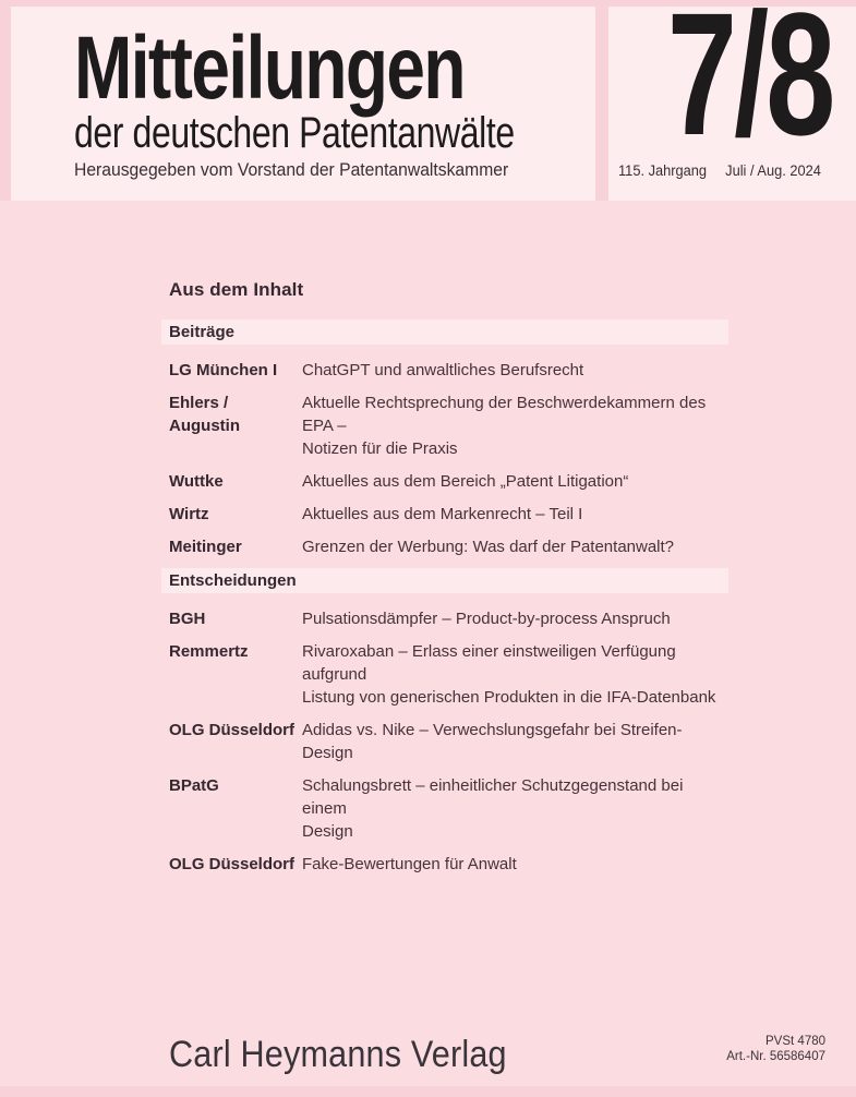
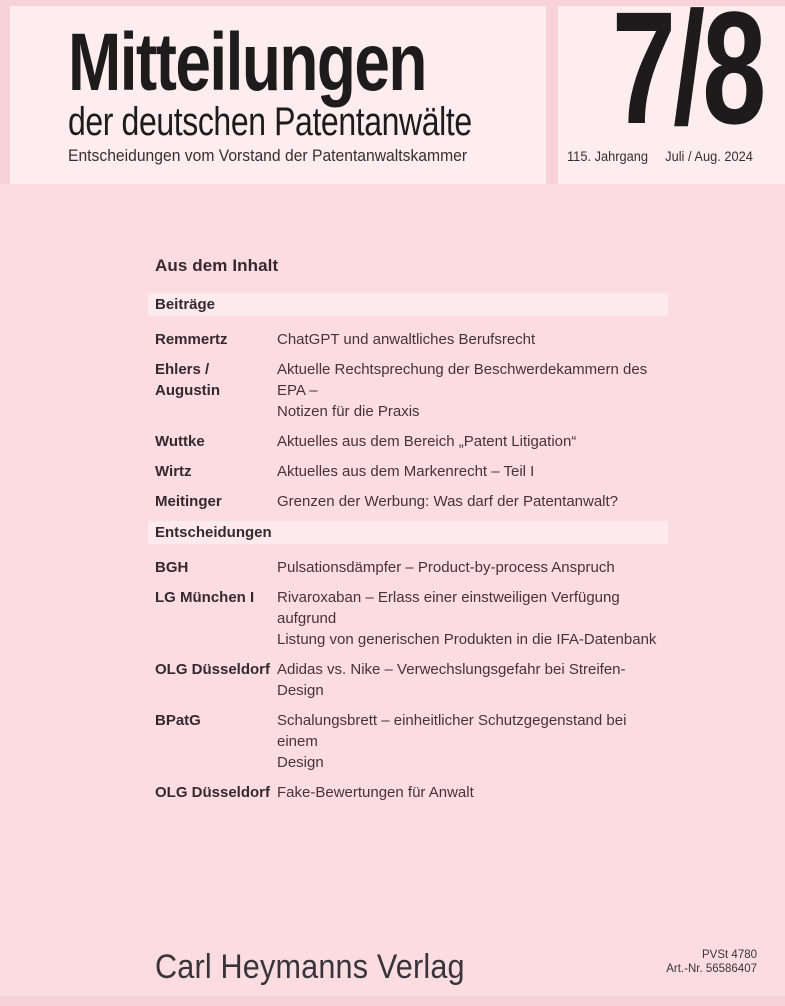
  Mitteilungen
  der deutschen Patentanwälte
- Herausgegeben vom Vorstand der Patentanwaltskammer
+ Entscheidungen vom Vorstand der Patentanwaltskammer
  7/8
  115. Jahrgang Juli / Aug. 2024
  Aus dem Inhalt
  Beiträge
- LG München I
+ Remmertz
  ChatGPT und anwaltliches Berufsrecht
  Ehlers / Augustin
  Aktuelle Rechtsprechung der Beschwerdekammern des EPA –
  Notizen für die Praxis
  Wuttke
  Aktuelles aus dem Bereich „Patent Litigation“
  Wirtz
  Aktuelles aus dem Markenrecht – Teil I
  Meitinger
  Grenzen der Werbung: Was darf der Patentanwalt?
  Entscheidungen
  BGH
  Pulsationsdämpfer – Product-by-process Anspruch
- Remmertz
+ LG München I
  Rivaroxaban – Erlass einer einstweiligen Verfügung aufgrund
  Listung von generischen Produkten in die IFA-Datenbank
  OLG Düsseldorf
  Adidas vs. Nike – Verwechslungsgefahr bei Streifen-Design
  BPatG
  Schalungsbrett – einheitlicher Schutzgegenstand bei einem
  Design
  OLG Düsseldorf
  Fake-Bewertungen für Anwalt
  Carl Heymanns Verlag
  PVSt 4780
  Art.-Nr. 56586407
